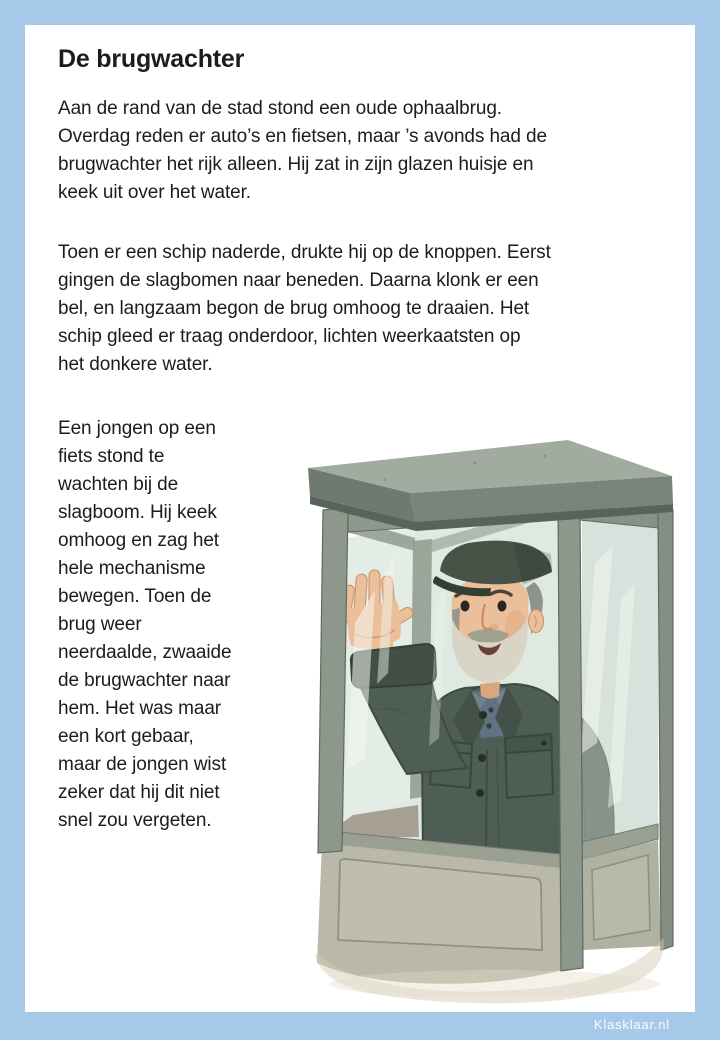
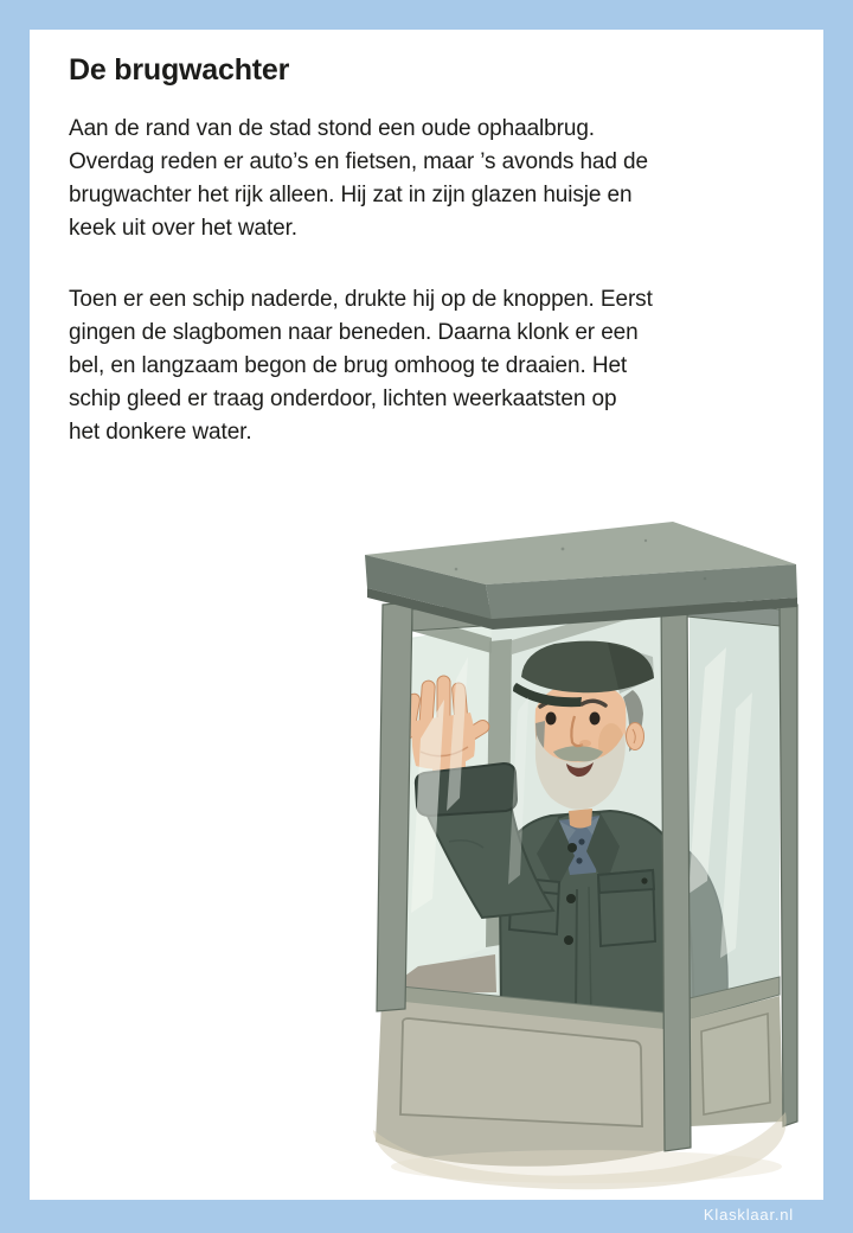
  De brugwachter
  Aan de rand van de stad stond een oude ophaalbrug.
  Overdag reden er auto’s en fietsen, maar ’s avonds had de
  brugwachter het rijk alleen. Hij zat in zijn glazen huisje en
  keek uit over het water.
  Toen er een schip naderde, drukte hij op de knoppen. Eerst
  gingen de slagbomen naar beneden. Daarna klonk er een
  bel, en langzaam begon de brug omhoog te draaien. Het
  schip gleed er traag onderdoor, lichten weerkaatsten op
  het donkere water.
- Een jongen op een
- fiets stond te
- wachten bij de
- slagboom. Hij keek
- omhoog en zag het
- hele mechanisme
- bewegen. Toen de
- brug weer
- neerdaalde, zwaaide
- de brugwachter naar
- hem. Het was maar
- een kort gebaar,
- maar de jongen wist
- zeker dat hij dit niet
- snel zou vergeten.
  Klasklaar.nl
